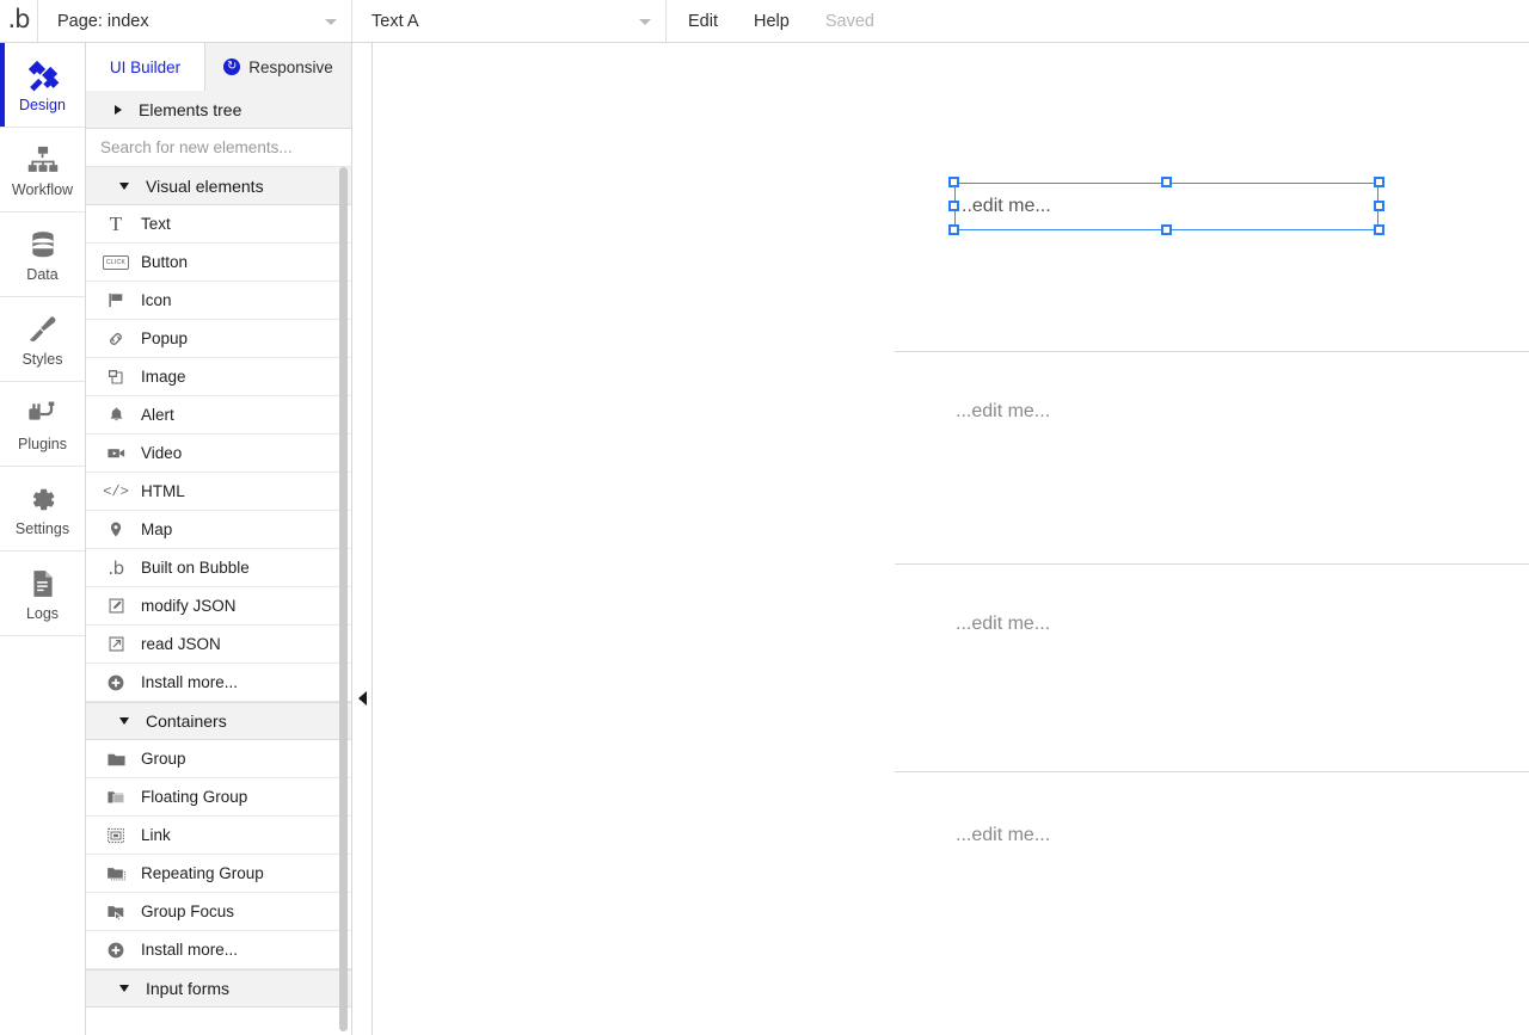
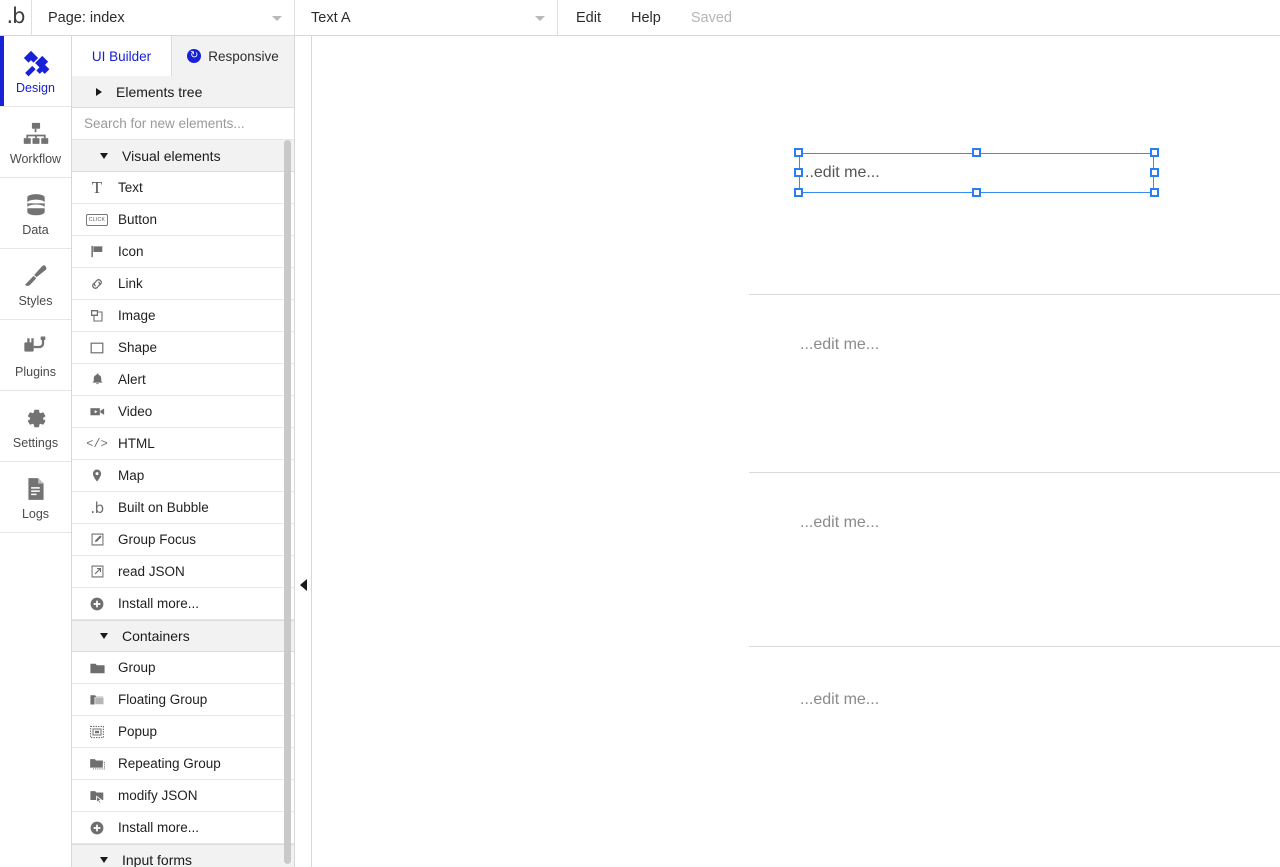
  .b
  Page: index
  Text A
  Edit
  Help
  Saved
  Design
  Workflow
  Data
  Styles
  Plugins
  Settings
  Logs
  UI Builder
  ↻
  Responsive
  Elements tree
  Search for new elements...
  Visual elements
  T
  Text
  Button
  Icon
- Popup
+ Link
  Image
+ Shape
  Alert
  Video
  </>
  HTML
  Map
  .b
  Built on Bubble
- modify JSON
+ Group Focus
  read JSON
  Install more...
  Containers
  Group
  Floating Group
- Link
+ Popup
  Repeating Group
- Group Focus
+ modify JSON
  Install more...
  Input forms
  ...edit me...
  ...edit me...
  ...edit me...
  ..edit me...
